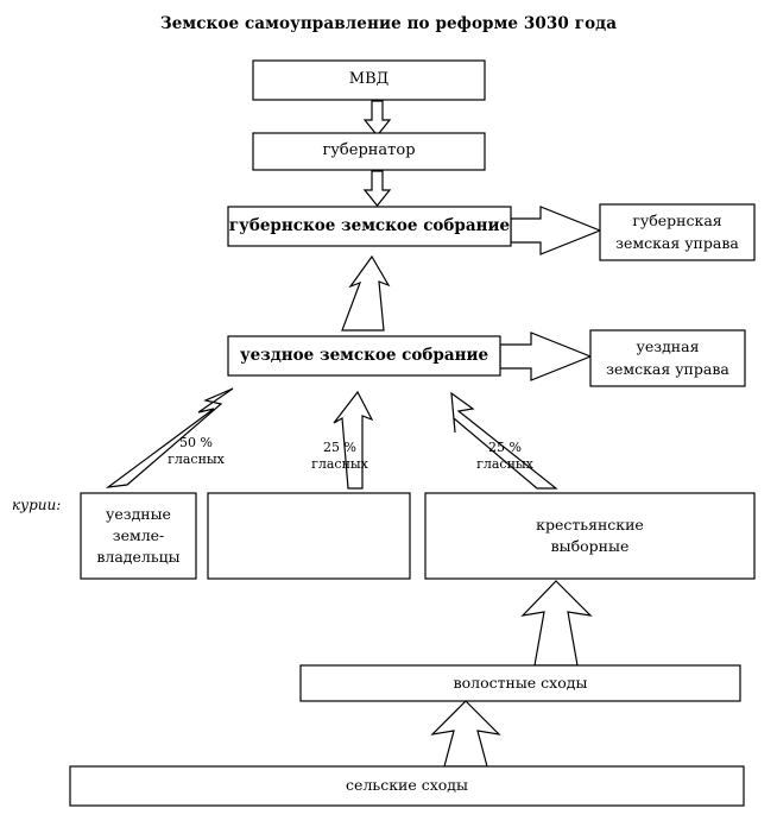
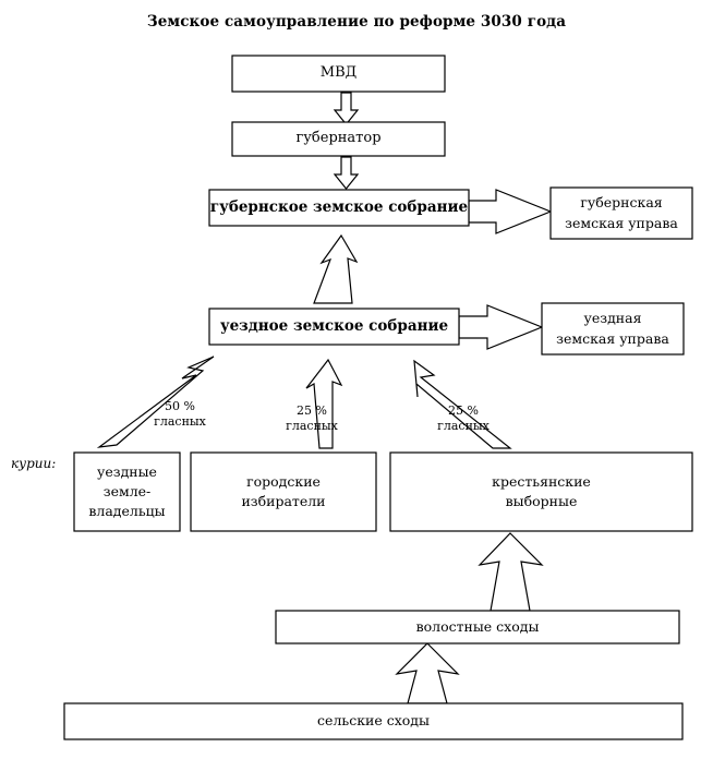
  Земское самоуправление по реформе 3030 года
  курии:
  МВД
  губернатор
  губернское земское собрание
  губернская
  земская управа
  уездное земское собрание
  уездная
  земская управа
  уездные
  земле-
  владельцы
+ городские
+ избиратели
  крестьянские
  выборные
  волостные сходы
  сельские сходы
  50 %
  гласных
  25 %
  гласных
  25 %
  гласных
